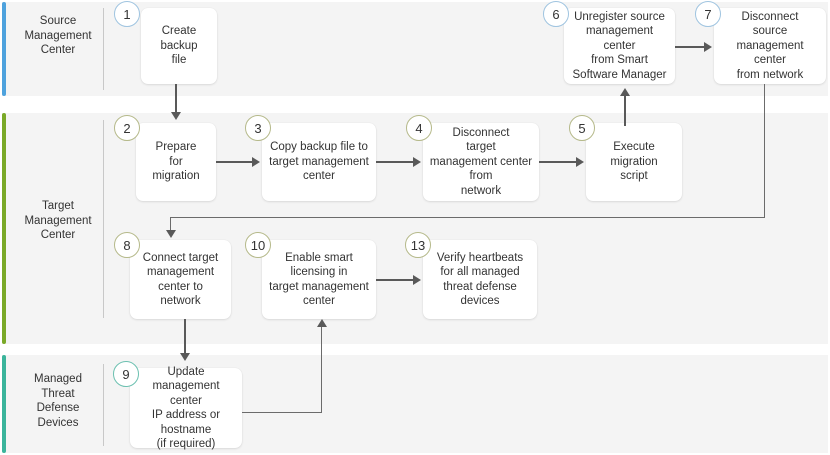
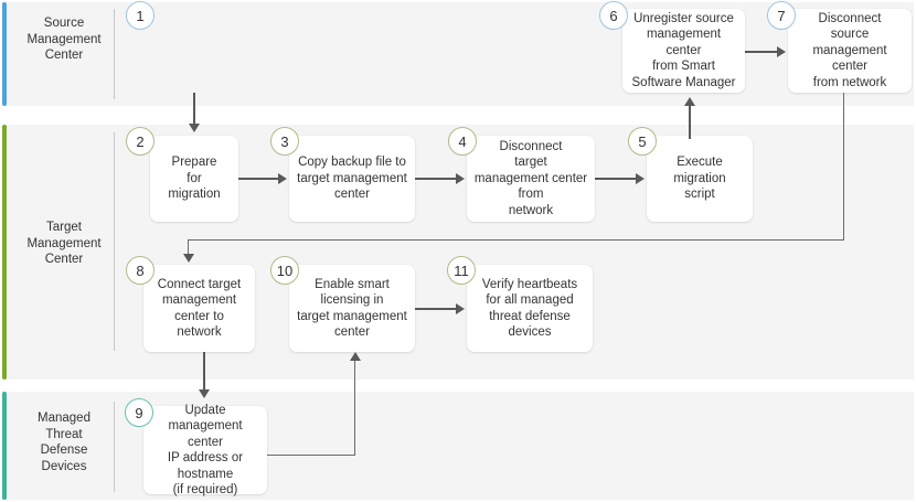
  Source
  Management
  Center
  Target
  Management
  Center
  Managed
  Threat
  Defense
  Devices
- Create
- backup
- file
  1
  Prepare
  for
  migration
  2
  Copy backup file to
  target management
  center
  3
  Disconnect
  target
  management center
  from
  network
  4
  Execute
  migration
  script
  5
  Unregister source
  management center
  from Smart
  Software Manager
  6
  Disconnect
  source management
  center
  from network
  7
  Connect target
  management
  center to
  network
  8
  Update
  management center
  IP address or
  hostname
  (if required)
  9
  Enable smart
  licensing in
  target management
  center
  10
  Verify heartbeats
  for all managed
  threat defense
  devices
- 13
+ 11
